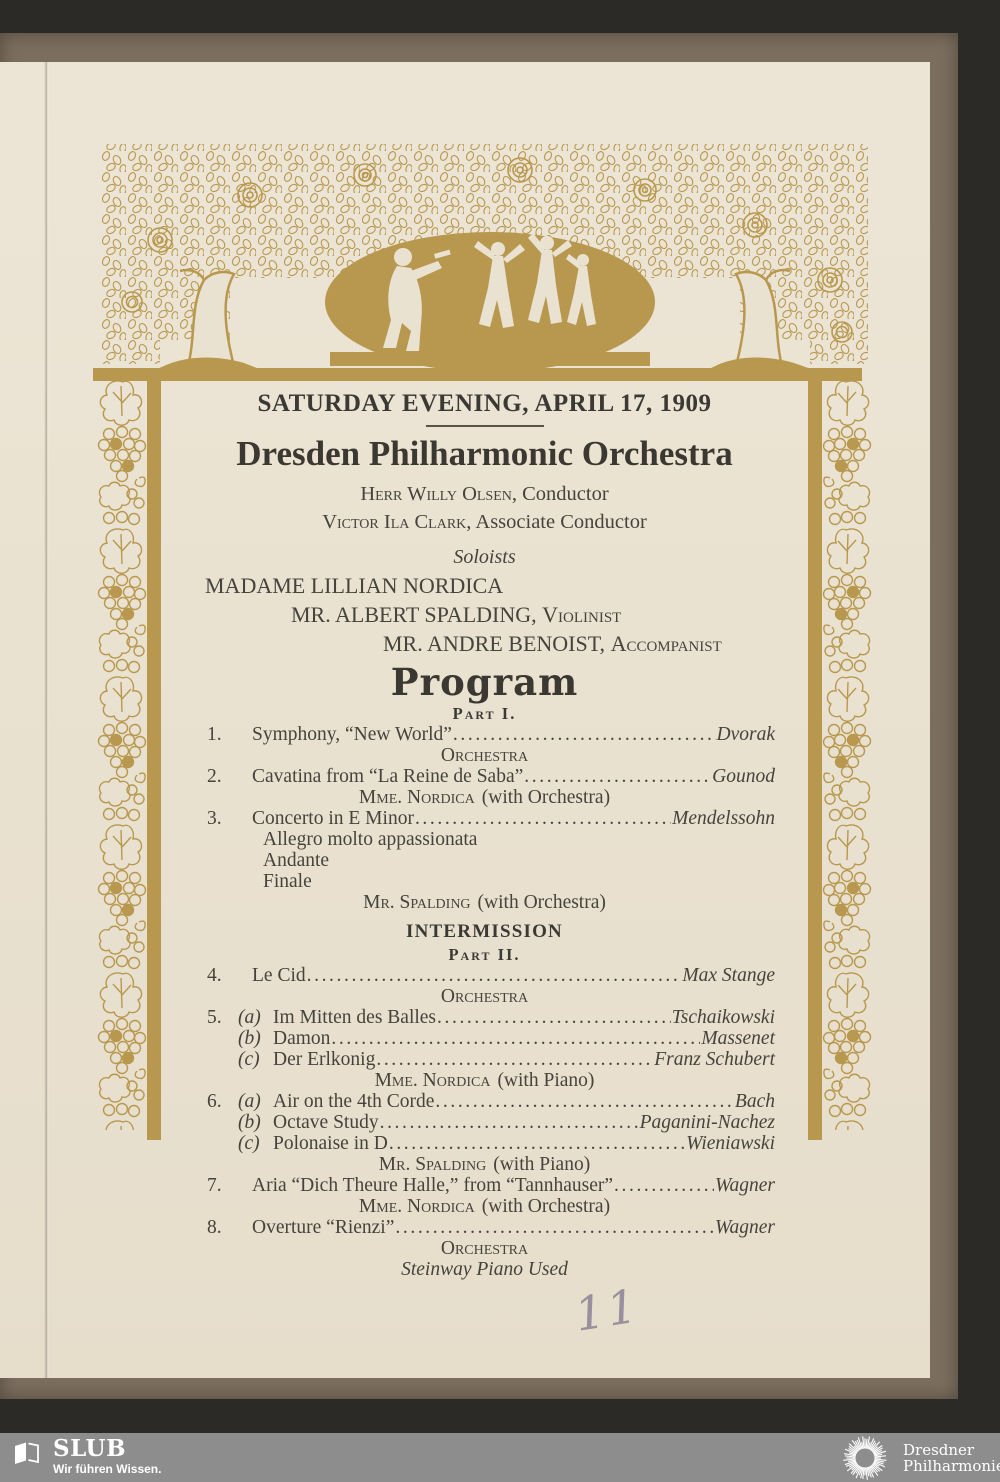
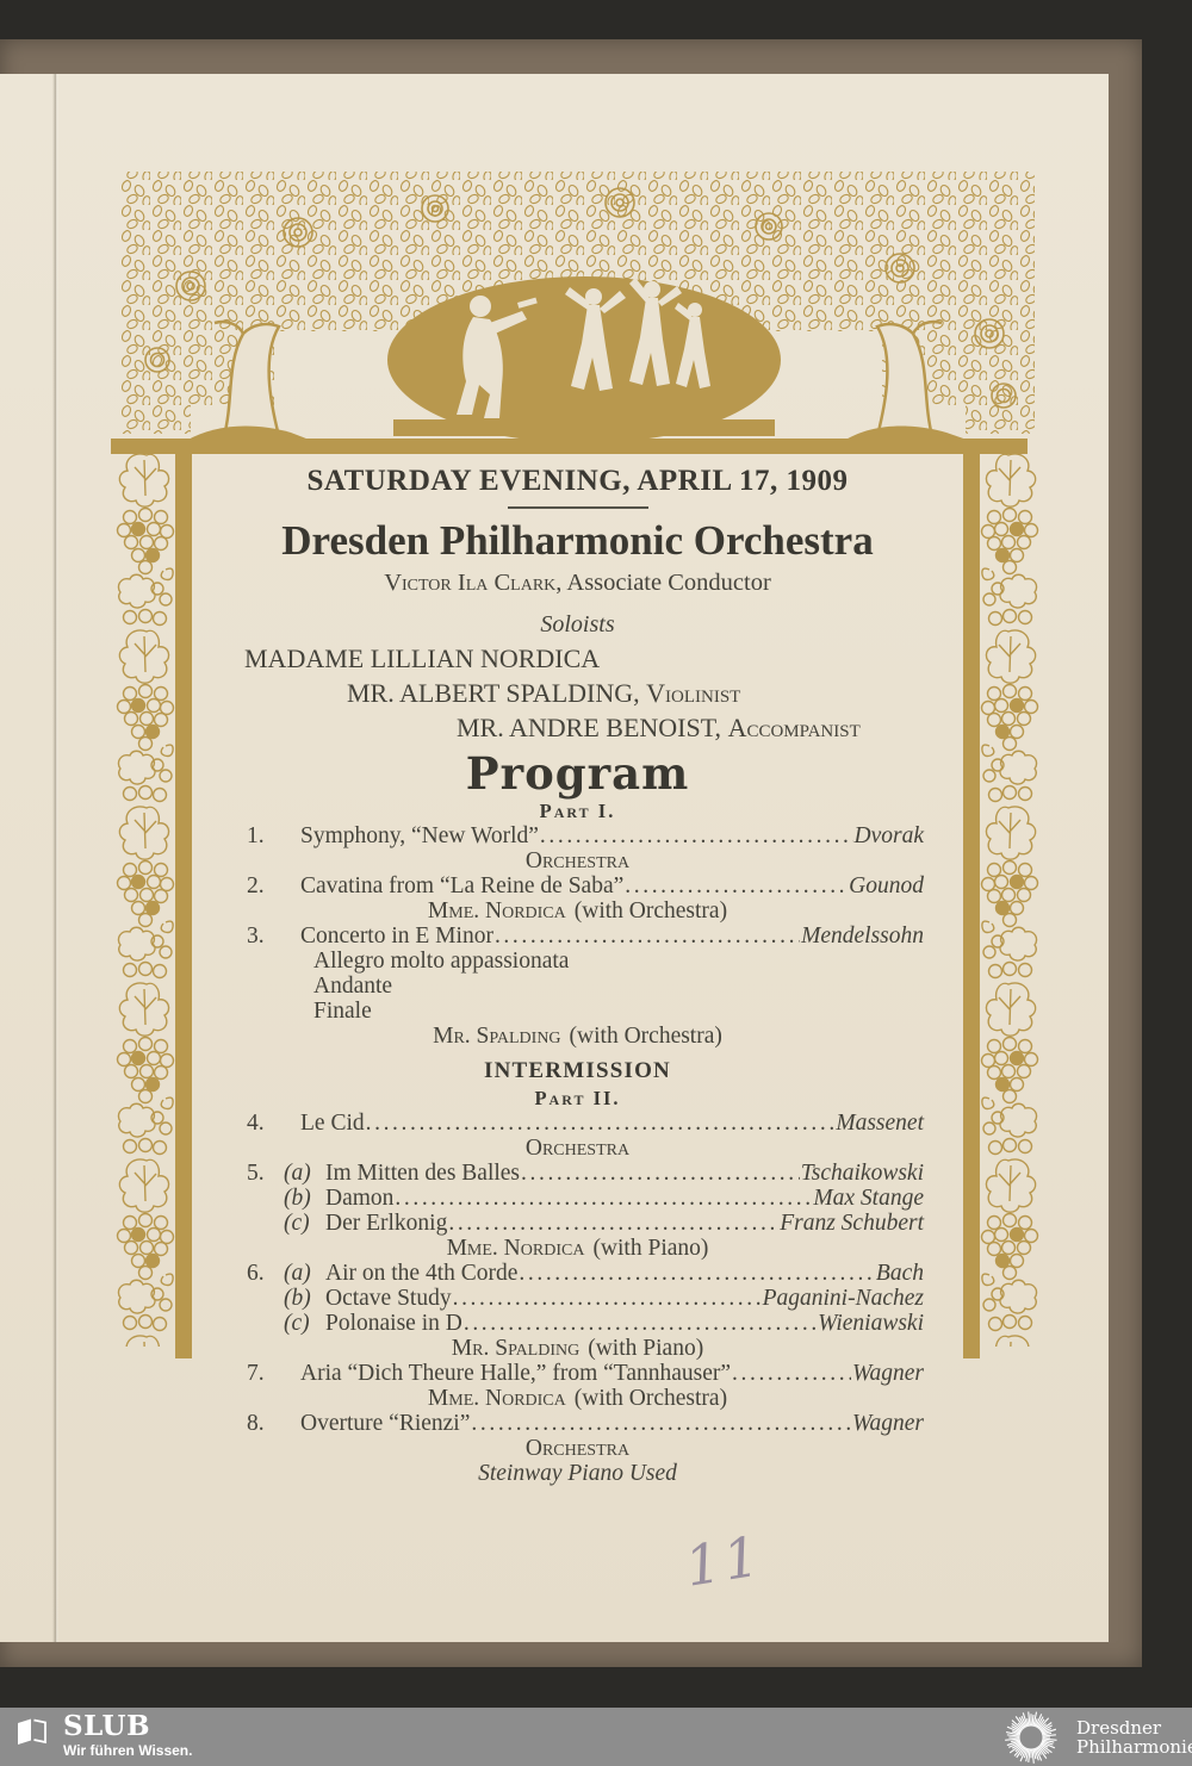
  SATURDAY EVENING, APRIL 17, 1909
  Dresden Philharmonic Orchestra
- Herr Willy Olsen, Conductor
  Victor Ila Clark, Associate Conductor
  Soloists
  MADAME LILLIAN NORDICA
  MR. ALBERT SPALDING, Violinist
  MR. ANDRE BENOIST, Accompanist
  Program
  Part I.
  1.
  Symphony, “New World”
  Dvorak
  Orchestra
  2.
  Cavatina from “La Reine de Saba”
  Gounod
  Mme. Nordica (with Orchestra)
  3.
  Concerto in E Minor
  Mendelssohn
  Allegro molto appassionata
  Andante
  Finale
  Mr. Spalding (with Orchestra)
  INTERMISSION
  Part II.
  4.
  Le Cid
- Max Stange
+ Massenet
  Orchestra
  5.
  (a)
  Im Mitten des Balles
  Tschaikowski
  (b)
  Damon
- Massenet
+ Max Stange
  (c)
  Der Erlkonig
  Franz Schubert
  Mme. Nordica (with Piano)
  6.
  (a)
  Air on the 4th Corde
  Bach
  (b)
  Octave Study
  Paganini-Nachez
  (c)
  Polonaise in D
  Wieniawski
  Mr. Spalding (with Piano)
  7.
  Aria “Dich Theure Halle,” from “Tannhauser”
  Wagner
  Mme. Nordica (with Orchestra)
  8.
  Overture “Rienzi”
  Wagner
  Orchestra
  Steinway Piano Used
  SLUB
  Wir führen Wissen.
  Dresdner
  Philharmoni
